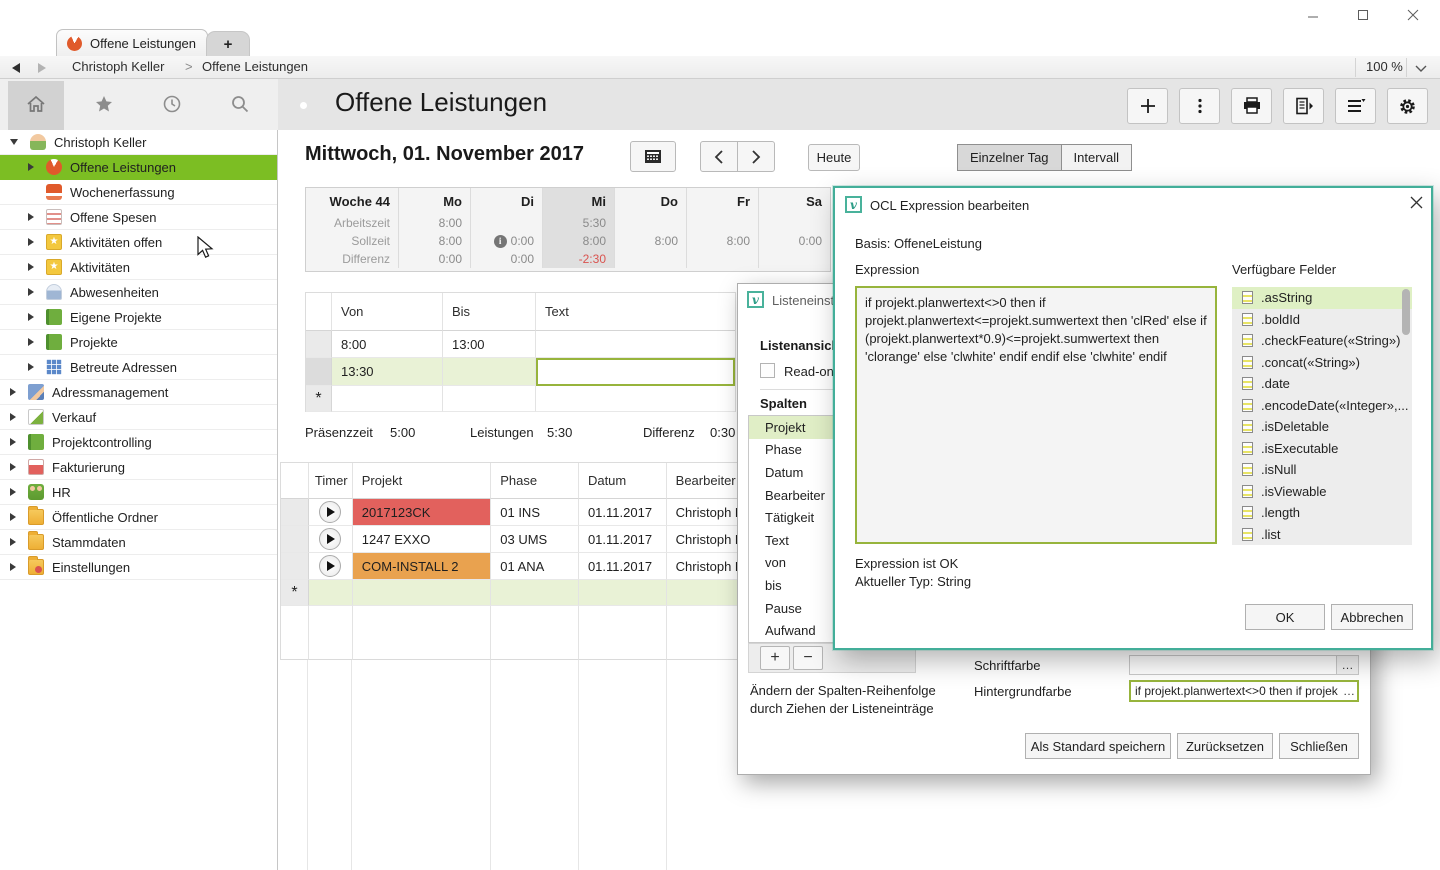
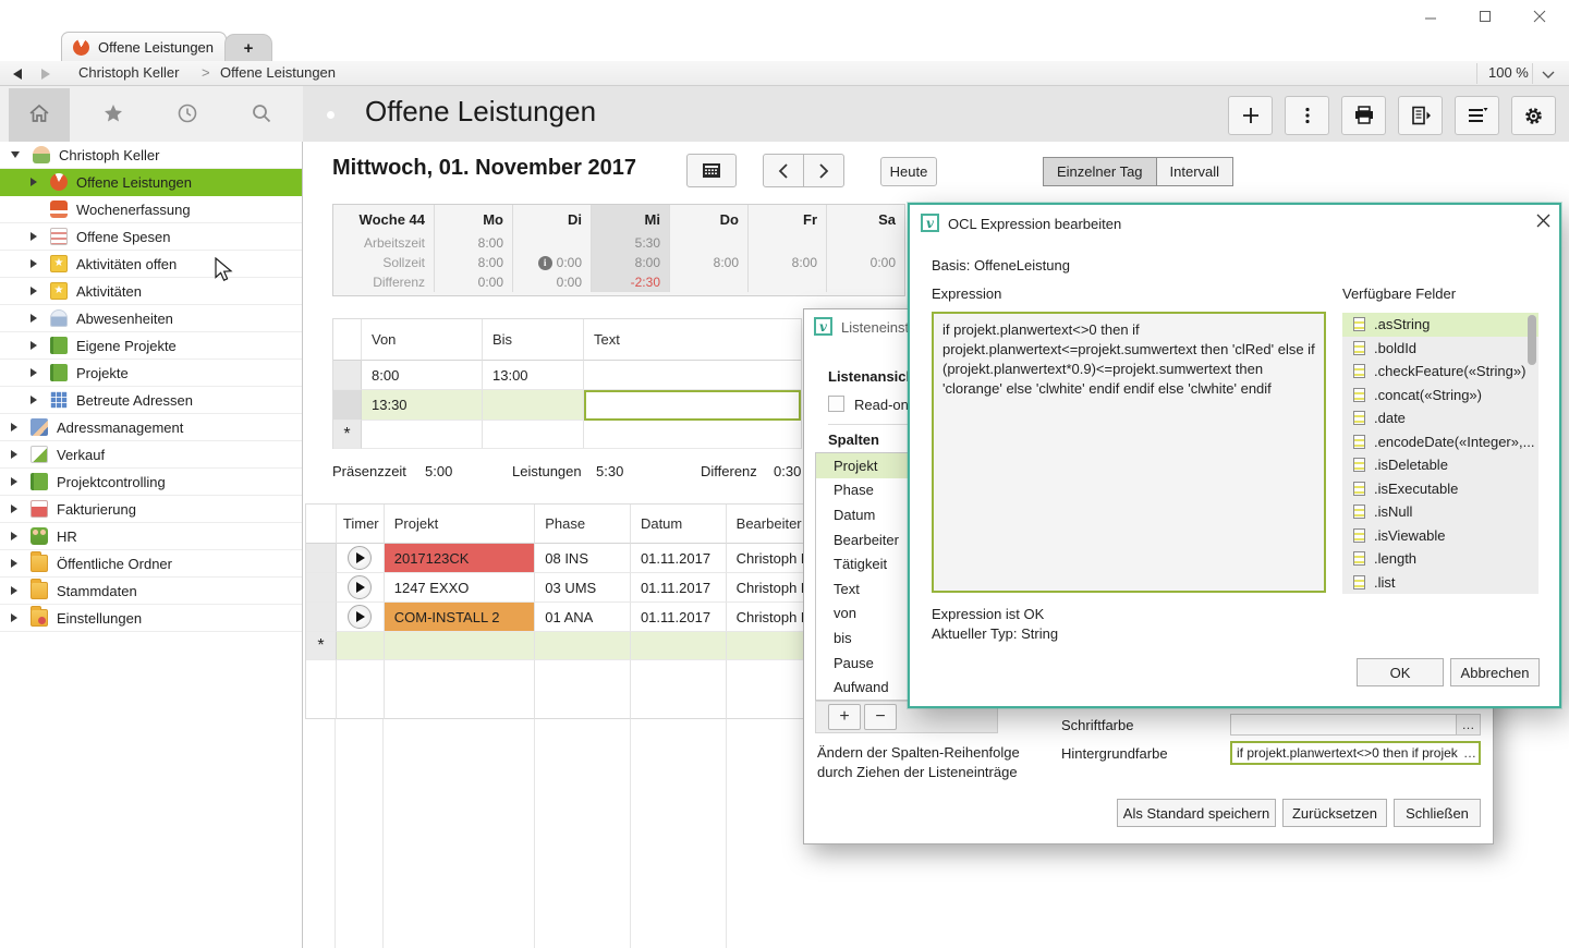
  Offene Leistungen
  +
  Christoph Keller
  >
  Offene Leistungen
  100 %
  Offene Leistungen
  Christoph Keller
  Offene Leistungen
  Wochenerfassung
  Offene Spesen
  Aktivitäten offen
  Aktivitäten
  Abwesenheiten
  Eigene Projekte
  Projekte
  Betreute Adressen
  Adressmanagement
  Verkauf
  Projektcontrolling
  Fakturierung
  HR
  Öffentliche Ordner
  Stammdaten
  Einstellungen
  Mittwoch, 01. November 2017
  Heute
  Einzelner Tag
  Intervall
  Woche 44
  Mo
  Di
  Mi
  Do
  Fr
  Sa
  Arbeitszeit
  8:00
  5:30
  Sollzeit
  8:00
  i
  0:00
  8:00
  8:00
  8:00
  0:00
  Differenz
  0:00
  0:00
  -2:30
  Von
  Bis
  Text
  8:00
  13:00
  13:30
  *
  Präsenzzeit
  5:00
  Leistungen
  5:30
  Differenz
  0:30
  Timer
  Projekt
  Phase
  Datum
  Bearbeiter
  2017123CK
- 01 INS
+ 08 INS
  01.11.2017
  1247 EXXO
  03 UMS
  01.11.2017
  COM-INSTALL 2
  01 ANA
  01.11.2017
  *
  v
  Listenansic
  Read-on
  Spalten
  Projekt
  Phase
  Datum
  Bearbeiter
  Tätigkeit
  Text
  von
  bis
  Pause
  Aufwand
  +
  −
  Ändern der Spalten-Reihenfolge durch Ziehen der Listeneinträge
  Schriftfarbe
  …
  Hintergrundfarbe
  if projekt.planwertext<>0 then if projek
  …
  Als Standard speichern
  Zurücksetzen
  Schließen
  v
  OCL Expression bearbeiten
  Basis: OffeneLeistung
  Expression
  Verfügbare Felder
  if projekt.planwertext<>0 then if projekt.planwertext<=projekt.sumwertext then 'clRed' else if (projekt.planwertext*0.9)<=projekt.sumwertext then 'clorange' else 'clwhite' endif endif else 'clwhite' endif
  .asString
  .boldId
  .checkFeature(«String»)
  .concat(«String»)
  .date
  .encodeDate(«Integer»,...
  .isDeletable
  .isExecutable
  .isNull
  .isViewable
  .length
  .list
  Expression ist OK
  Aktueller Typ: String
  OK
  Abbrechen
